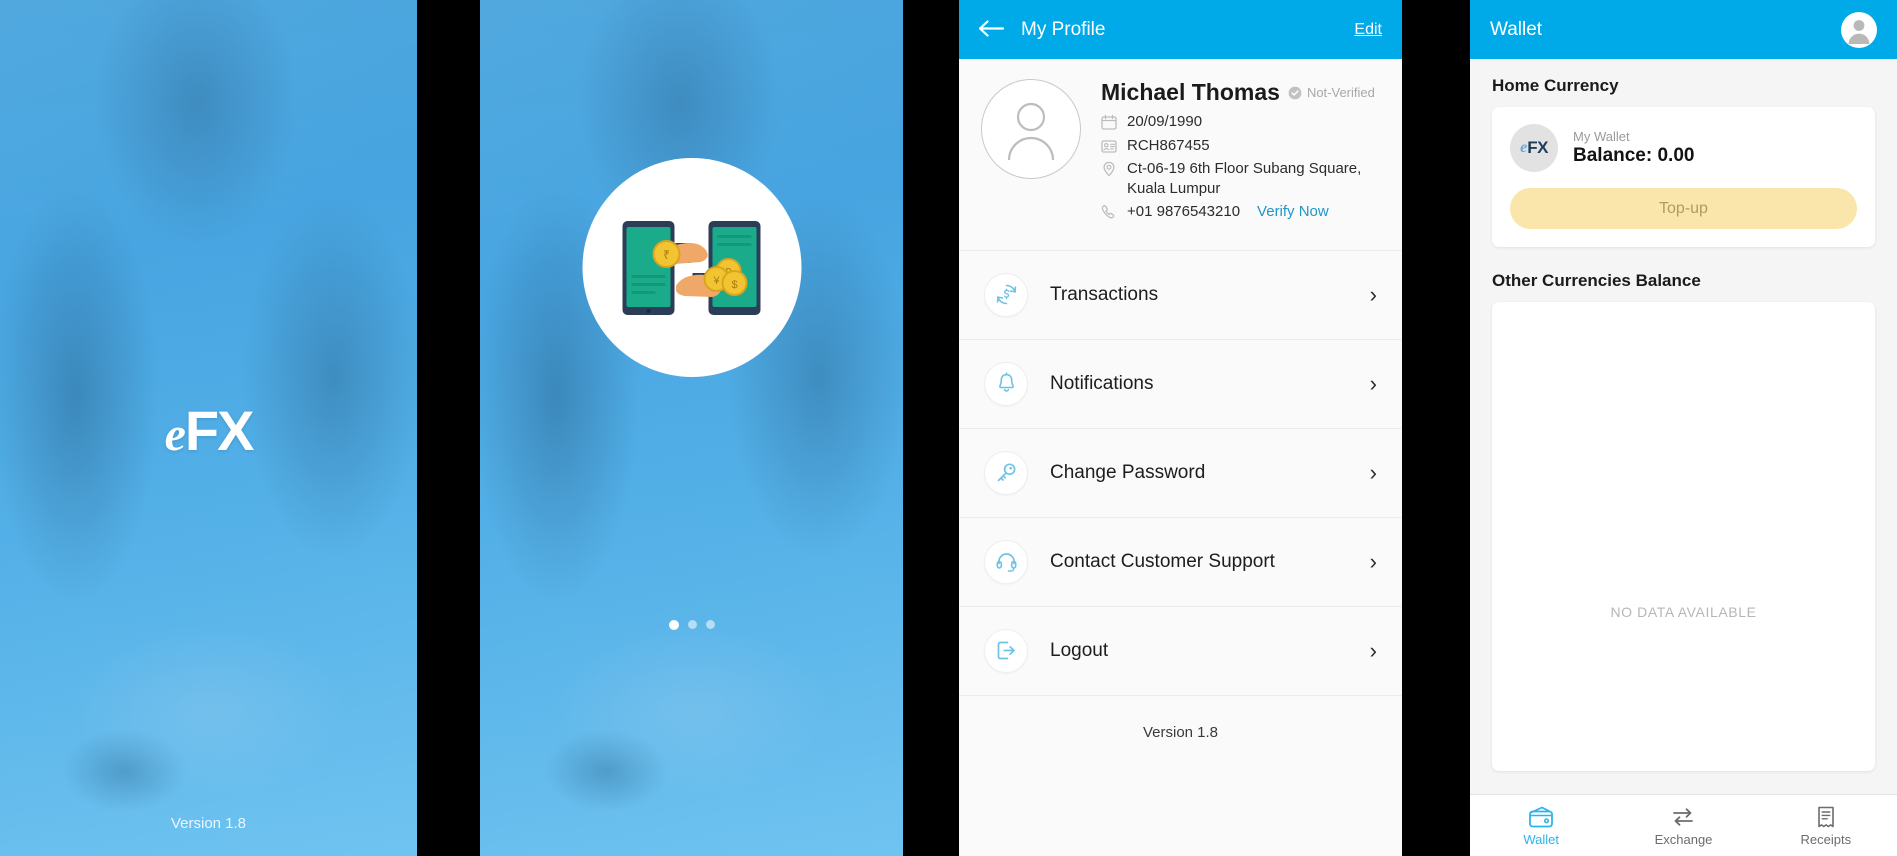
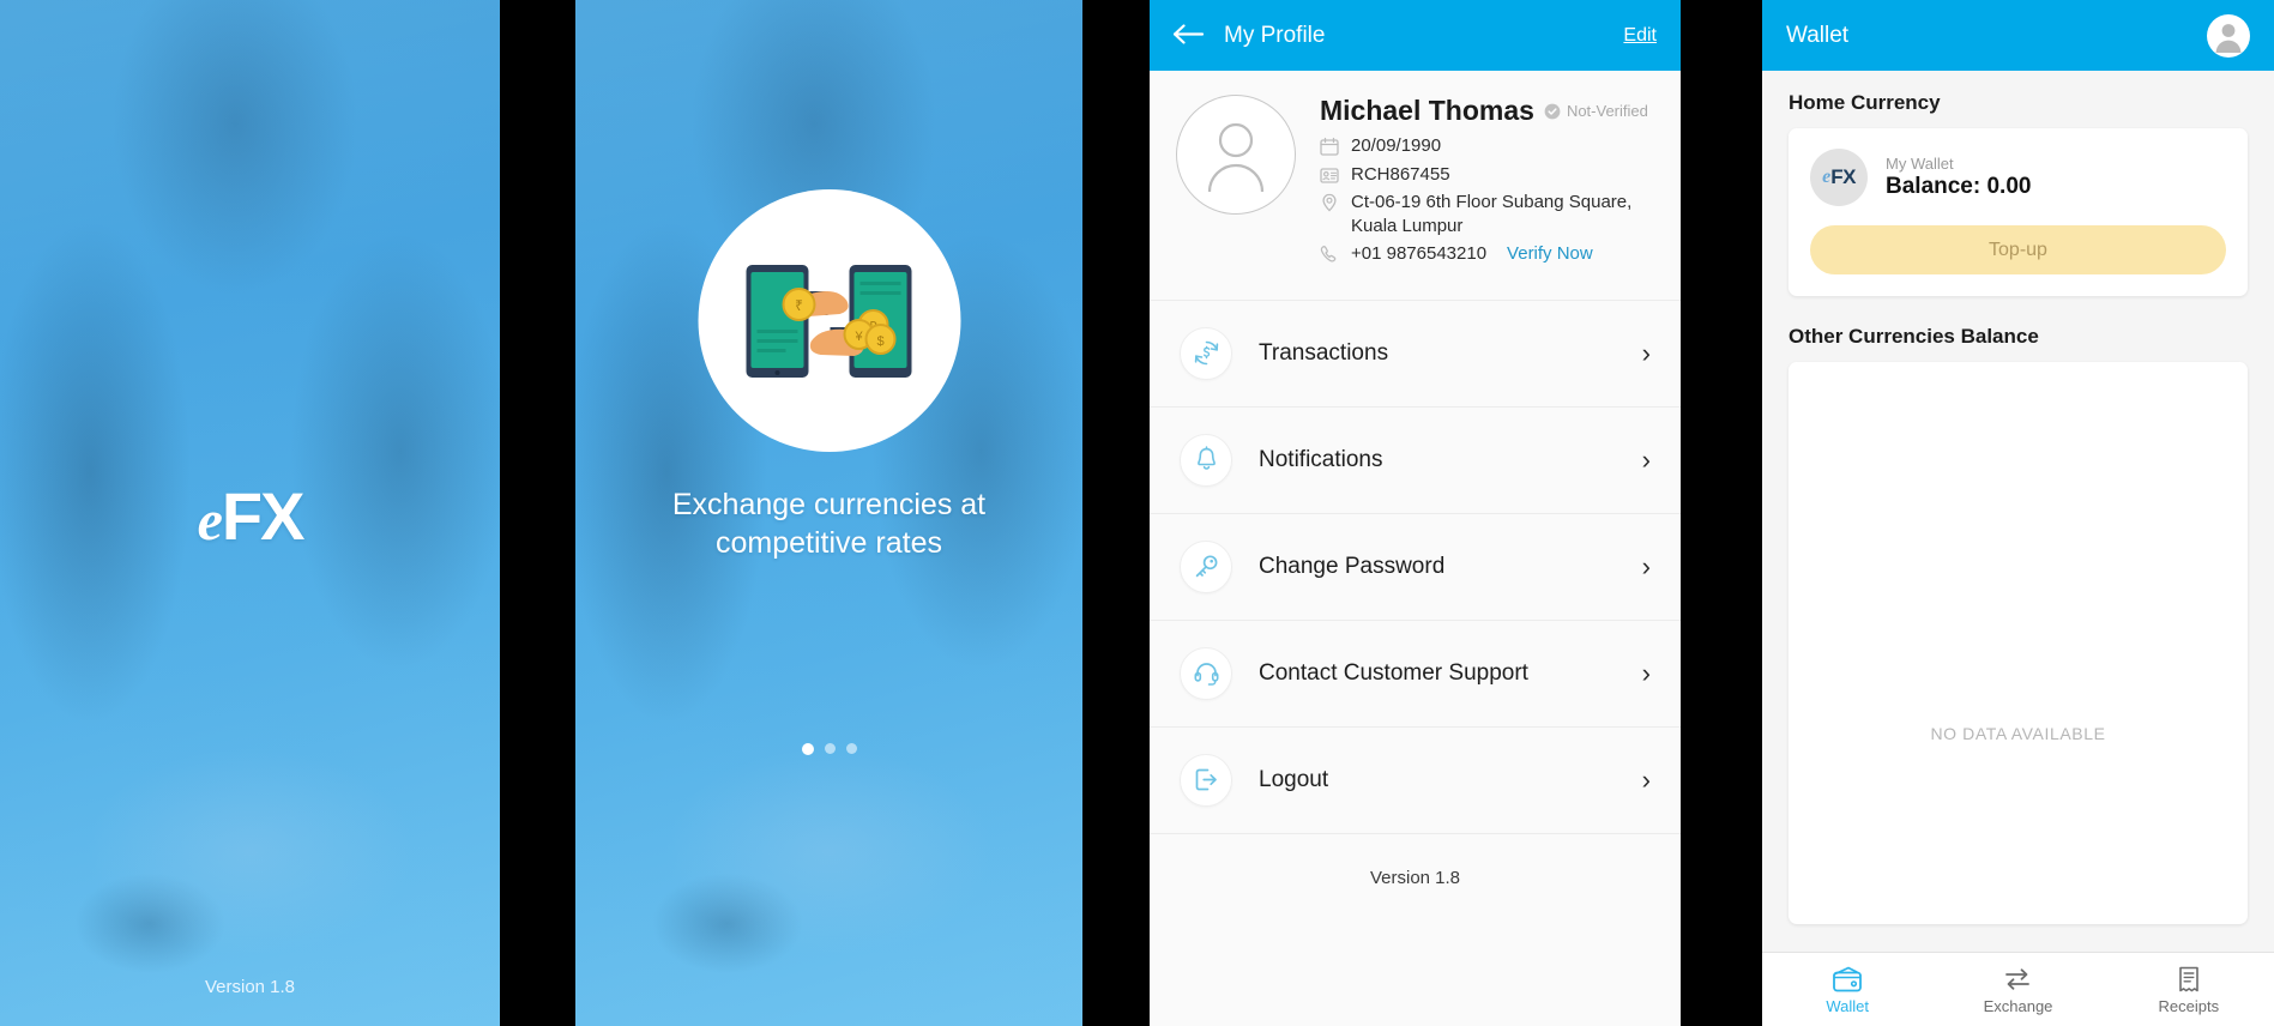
  eFX
  Version 1.8
  ₹
  ¥
  $
+ Exchange currencies at competitive rates
  My Profile
  Edit
  Michael Thomas
  Not-Verified
  20/09/1990
  RCH867455
  Ct-06-19 6th Floor Subang Square, Kuala Lumpur
  +01 9876543210
  Verify Now
  Transactions
  ›
  Notifications
  ›
  Change Password
  ›
  Contact Customer Support
  ›
  Logout
  ›
  Version 1.8
  Wallet
  Home Currency
  e
  FX
  My Wallet
  Balance: 0.00
  Top-up
  Other Currencies Balance
  NO DATA AVAILABLE
  Wallet
  Exchange
  Receipts
